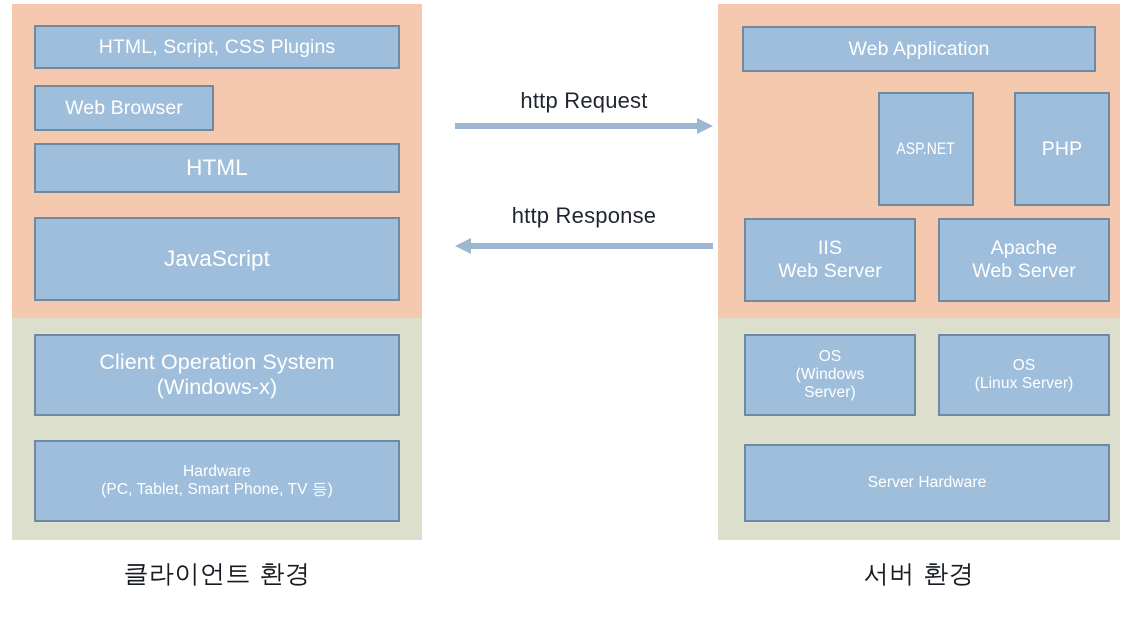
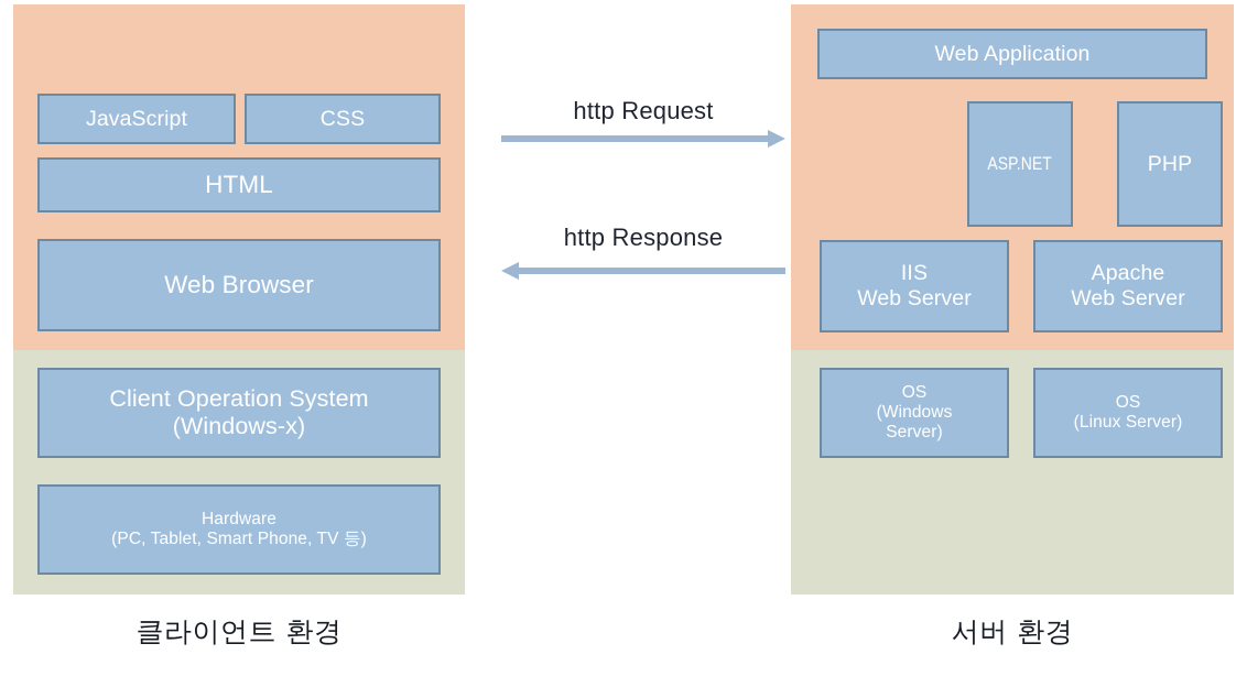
- HTML, Script, CSS Plugins
- Web Browser
+ JavaScript
+ CSS
  HTML
- JavaScript
+ Web Browser
  Client Operation System
  (Windows-x)
  Hardware
  (PC, Tablet, Smart Phone, TV 등)
  클라이언트 환경
  http Request
  http Response
  Web Application
  ASP.NET
  PHP
  IIS
  Web Server
  Apache
  Web Server
  OS
  (Windows
  Server)
  OS
  (Linux Server)
- Server Hardware
  서버 환경
